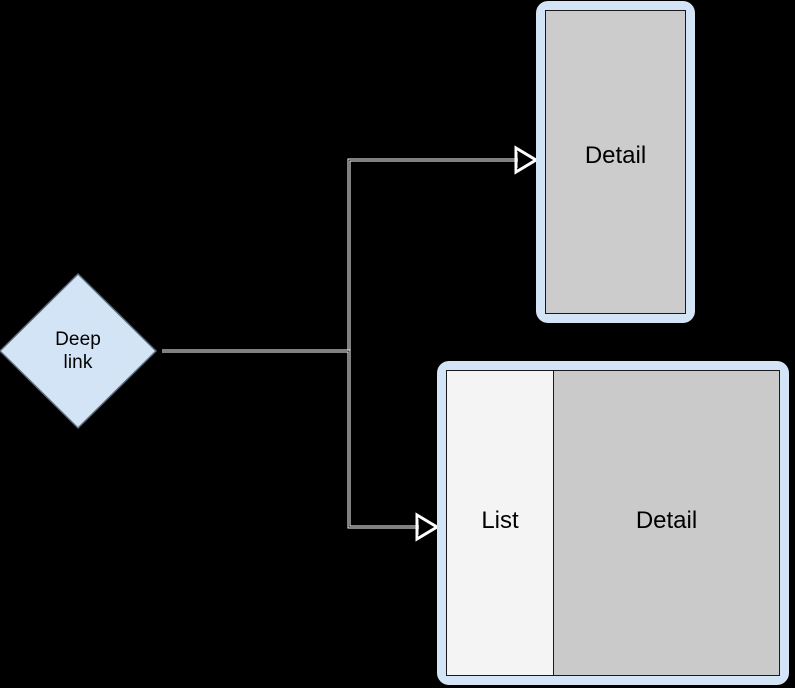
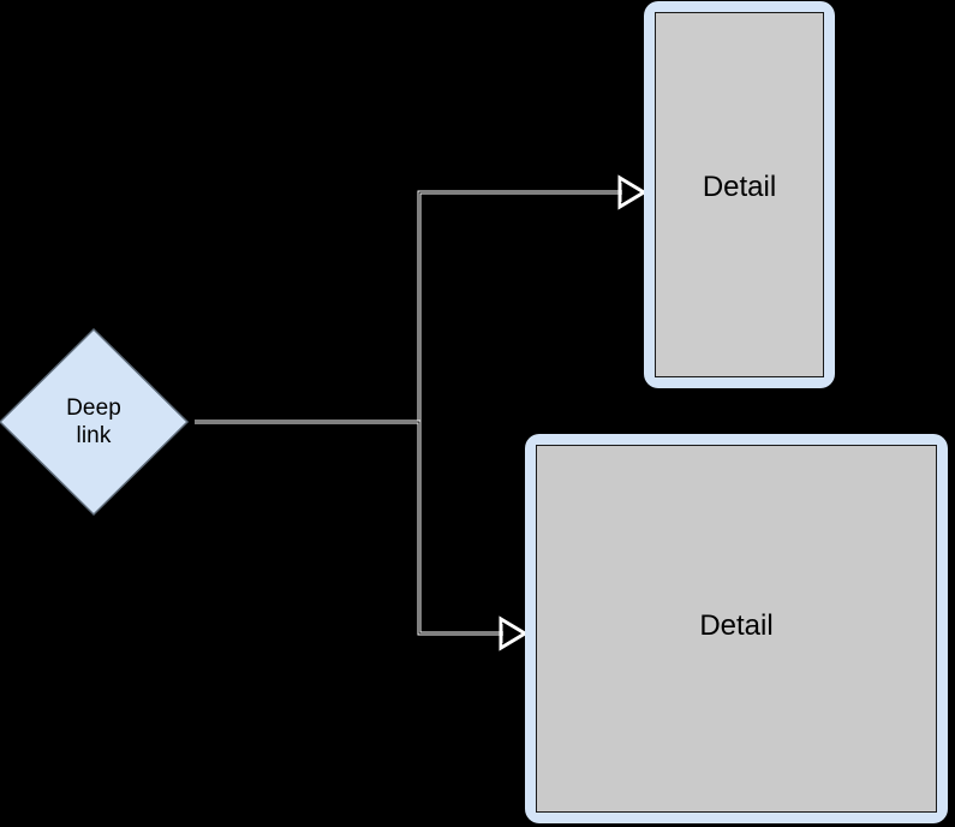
  Deep
  link
  Detail
- List
  Detail
